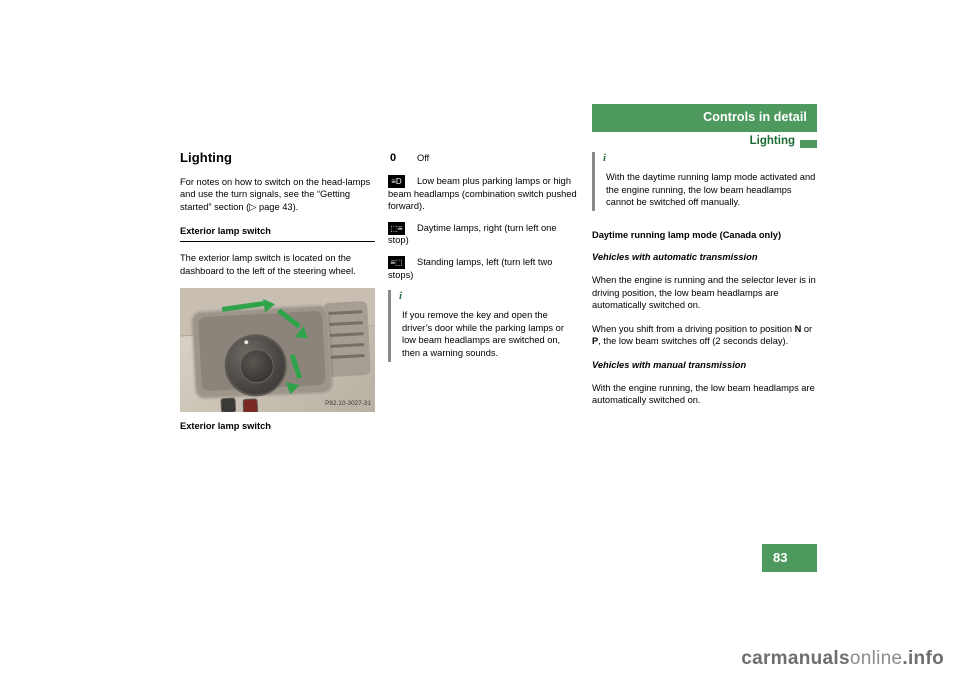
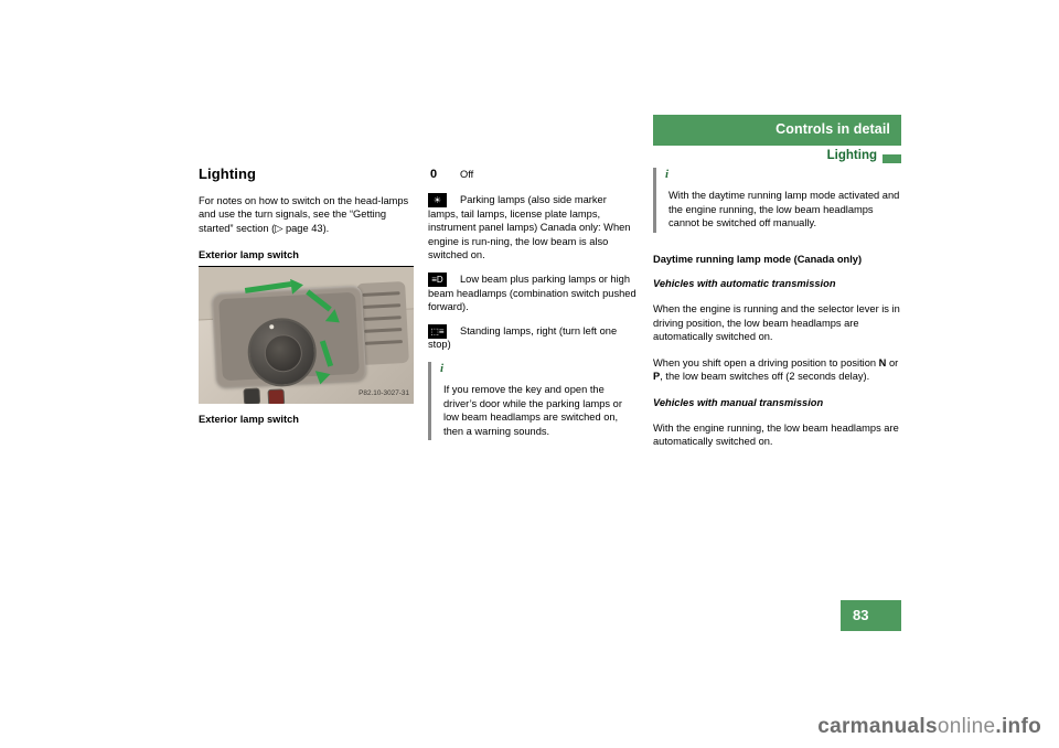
  Controls in detail
  Lighting
  83
  Lighting
  For notes on how to switch on the head-lamps and use the turn signals, see the “Getting started” section (▷ page 43).
  Exterior lamp switch
- The exterior lamp switch is located on the dashboard to the left of the steering wheel.
  Exterior lamp switch
  0
  Off
+ ☀
+ Parking lamps (also side marker lamps, tail lamps, license plate lamps, instrument panel lamps) Canada only: When engine is run-ning, the low beam is also switched on.
  ≡D
  Low beam plus parking lamps or high beam headlamps (combination switch pushed forward).
  ⬚≡
- Daytime lamps, right (turn left one stop)
+ Standing lamps, right (turn left one stop)
- ≡⬚
- Standing lamps, left (turn left two stops)
  i
  If you remove the key and open the driver’s door while the parking lamps or low beam headlamps are switched on, then a warning sounds.
  i
  With the daytime running lamp mode activated and the engine running, the low beam headlamps cannot be switched off manually.
  Daytime running lamp mode (Canada only)
  Vehicles with automatic transmission
  When the engine is running and the selector lever is in driving position, the low beam headlamps are automatically switched on.
- When you shift from a driving position to position N or P, the low beam switches off (2 seconds delay).
+ When you shift open a driving position to position N or P, the low beam switches off (2 seconds delay).
  Vehicles with manual transmission
  With the engine running, the low beam headlamps are automatically switched on.
  carmanualsonline.info
